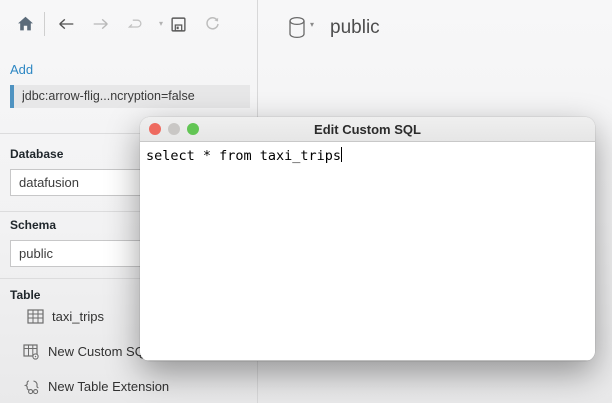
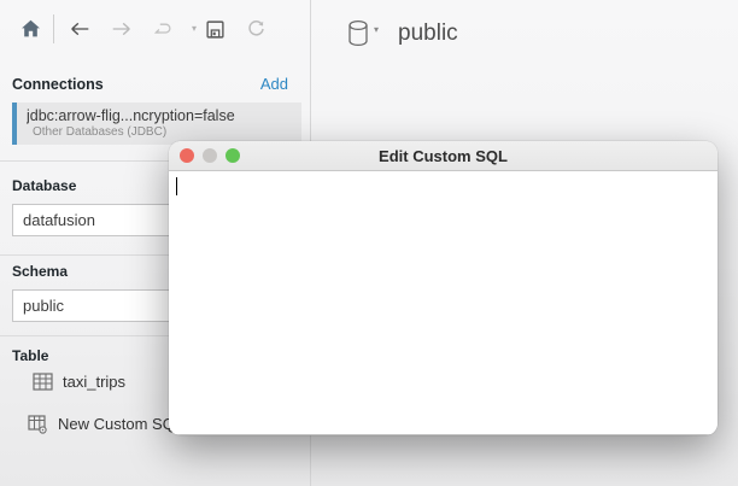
  ▾
+ Connections
  Add
  jdbc:arrow-flig...ncryption=false
+ Other Databases (JDBC)
  Database
  datafusion
  Schema
  public
  Table
  taxi_trips
  New Custom S
- New Table Extension
  ▾
  public
  Edit Custom SQL
- select * from taxi_trips
